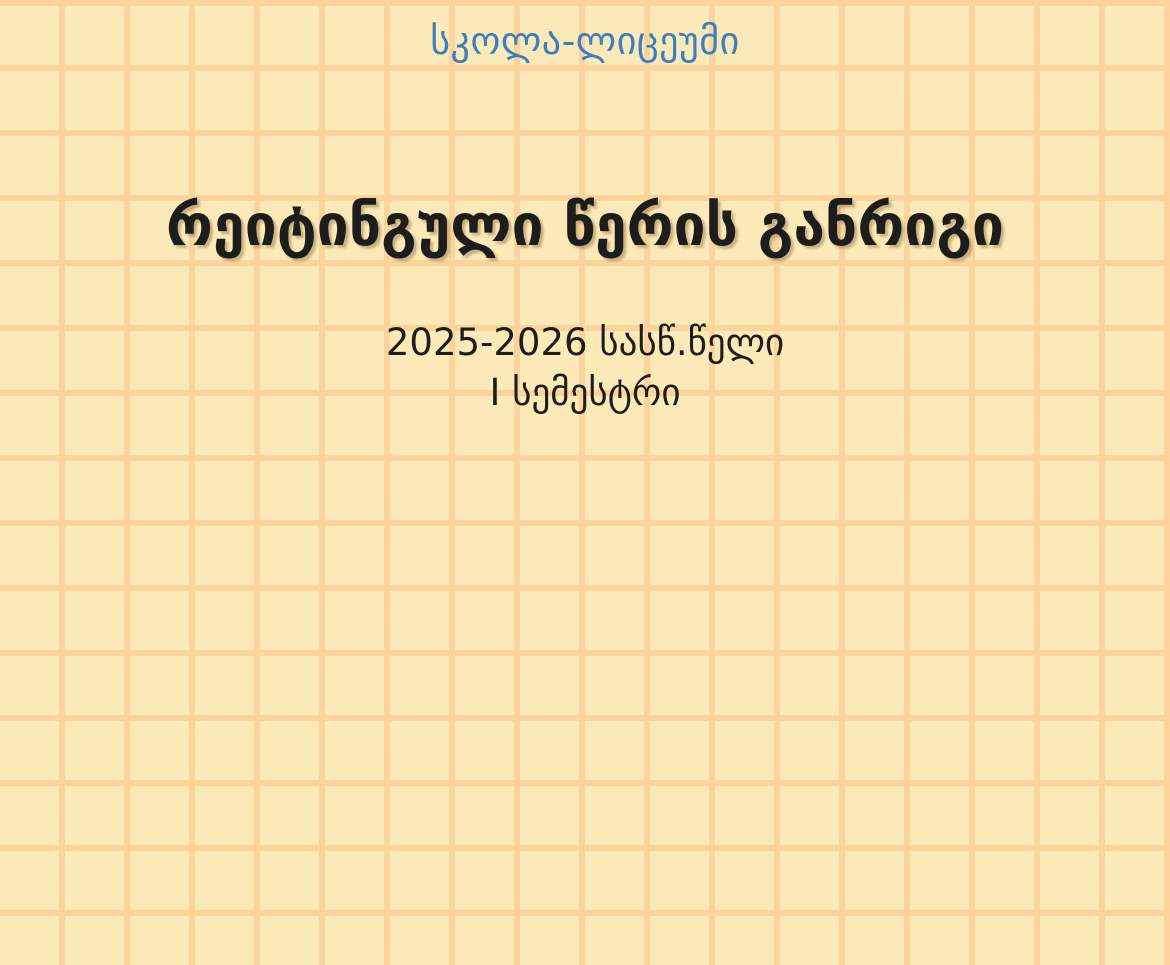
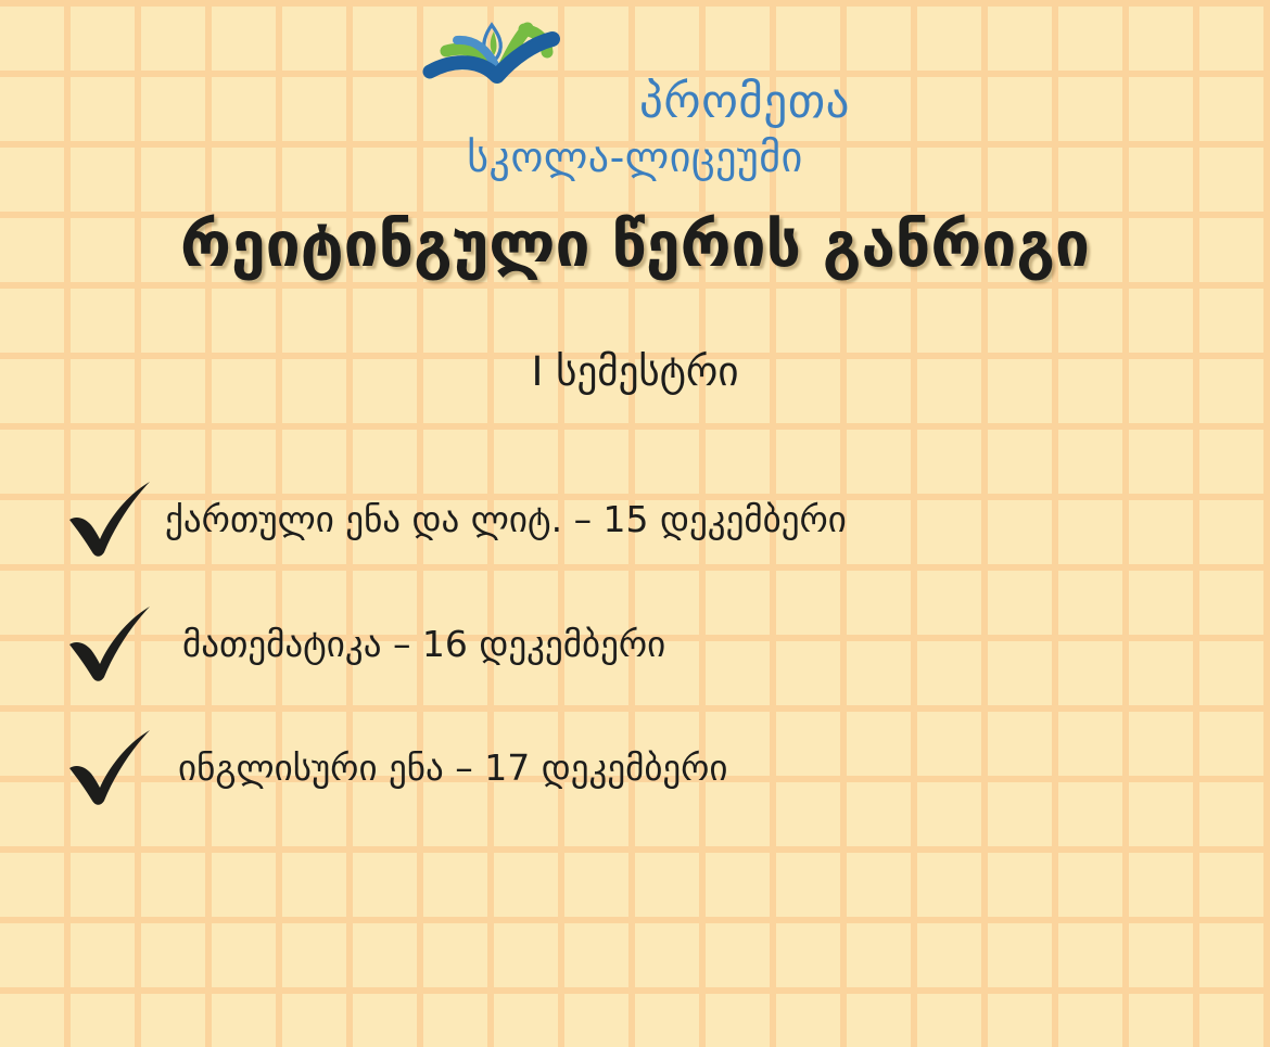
+ პრომეთა
  სკოლა-ლიცეუმი
  რეიტინგული წერის განრიგი
- 2025-2026 სასწ.წელი
  I სემესტრი
+ ქართული ენა და ლიტ. – 15 დეკემბერი
+ მათემატიკა – 16 დეკემბერი
+ ინგლისური ენა – 17 დეკემბერი
